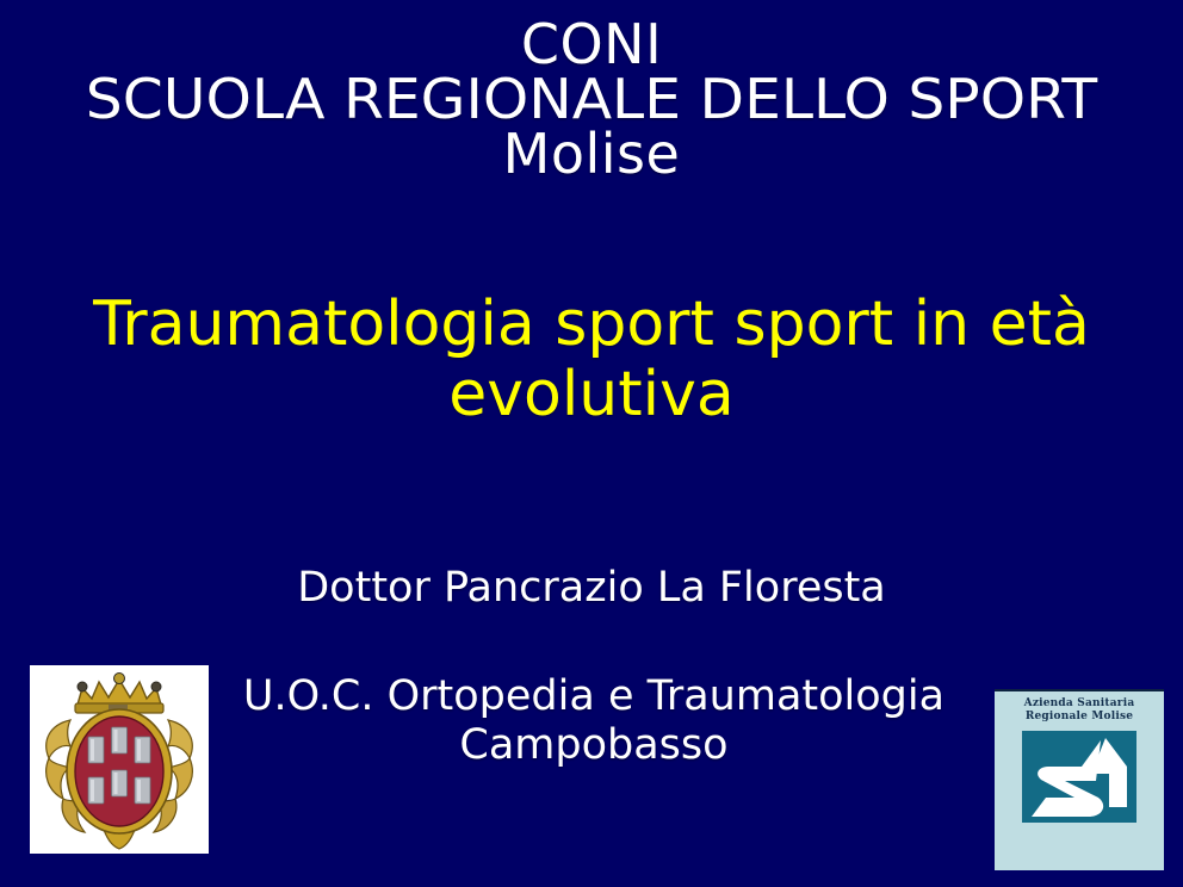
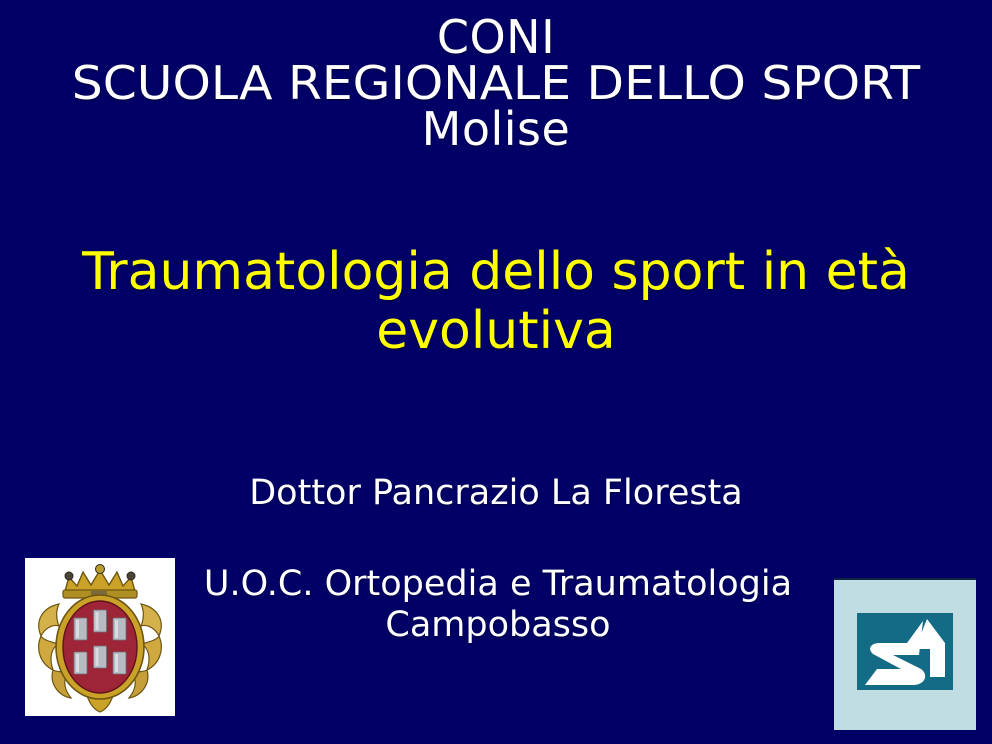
  CONI
  SCUOLA REGIONALE DELLO SPORT
  Molise
- Traumatologia sport sport in età evolutiva
+ Traumatologia dello sport in età evolutiva
  Dottor Pancrazio La Floresta
  U.O.C. Ortopedia e Traumatologia
  Campobasso
- Azienda Sanitaria
- Regionale Molise
